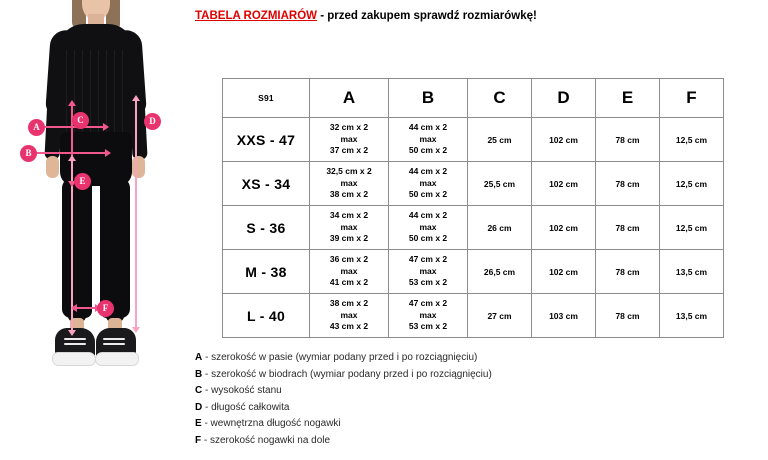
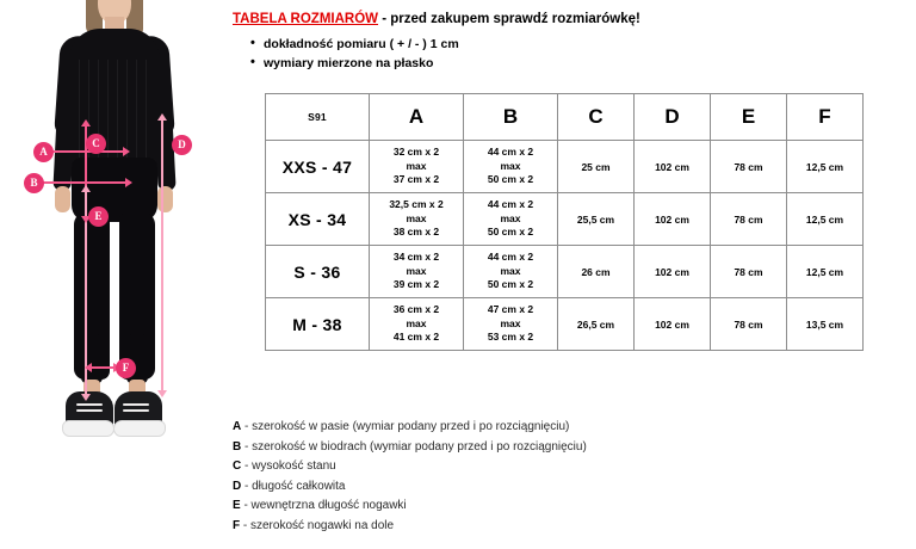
  A
  B
  C
  D
  E
  F
  TABELA ROZMIARÓW - przed zakupem sprawdź rozmiarówkę!
+ dokładność pomiaru ( + / - ) 1 cm
+ wymiary mierzone na płasko
  S91	A	B	C	D	E	F
  XXS - 47	32 cm x 2 max 37 cm x 2	44 cm x 2 max 50 cm x 2	25 cm	102 cm	78 cm	12,5 cm
  XS - 34	32,5 cm x 2 max 38 cm x 2	44 cm x 2 max 50 cm x 2	25,5 cm	102 cm	78 cm	12,5 cm
  S - 36	34 cm x 2 max 39 cm x 2	44 cm x 2 max 50 cm x 2	26 cm	102 cm	78 cm	12,5 cm
  M - 38	36 cm x 2 max 41 cm x 2	47 cm x 2 max 53 cm x 2	26,5 cm	102 cm	78 cm	13,5 cm
- L - 40	38 cm x 2 max 43 cm x 2	47 cm x 2 max 53 cm x 2	27 cm	103 cm	78 cm	13,5 cm
  A - szerokość w pasie (wymiar podany przed i po rozciągnięciu)
  B - szerokość w biodrach (wymiar podany przed i po rozciągnięciu)
  C - wysokość stanu
  D - długość całkowita
  E - wewnętrzna długość nogawki
  F - szerokość nogawki na dole
